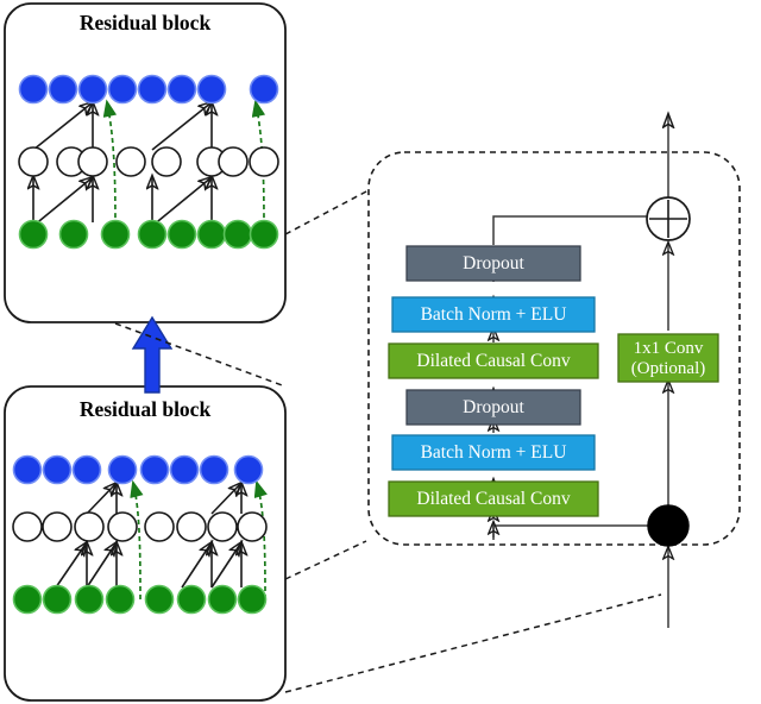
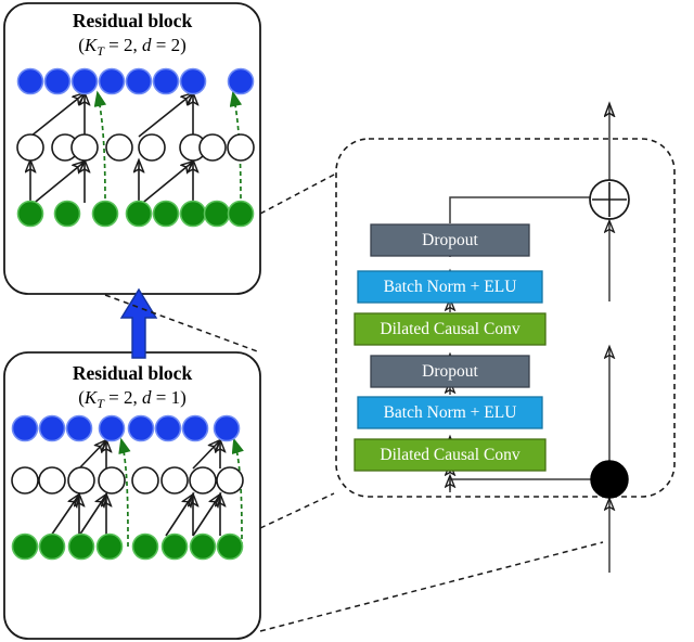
  Residual block
+ (KT = 2, d = 2)
  Residual block
+ (KT = 2, d = 1)
  Dropout
  Batch Norm + ELU
  Dilated Causal Conv
  Dropout
  Batch Norm + ELU
  Dilated Causal Conv
- 1x1 Conv
- (Optional)
